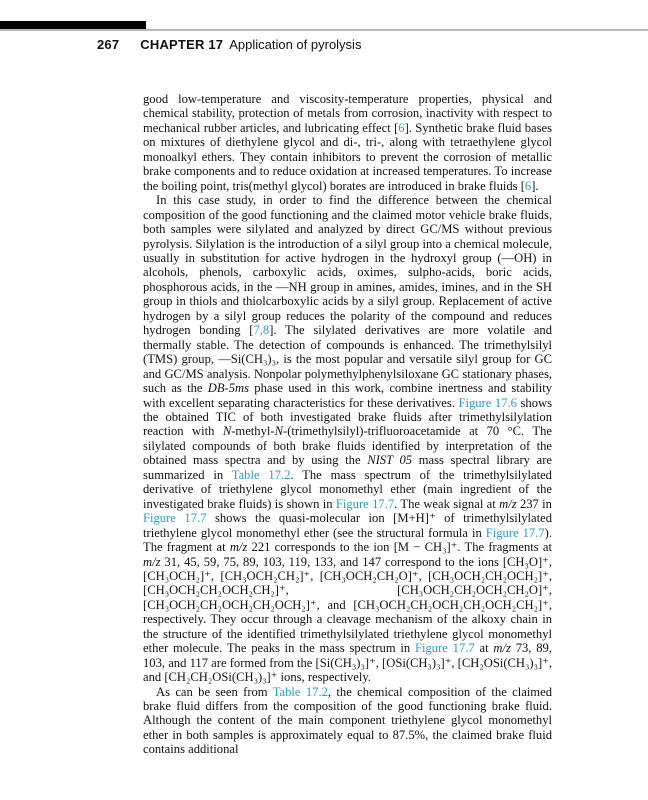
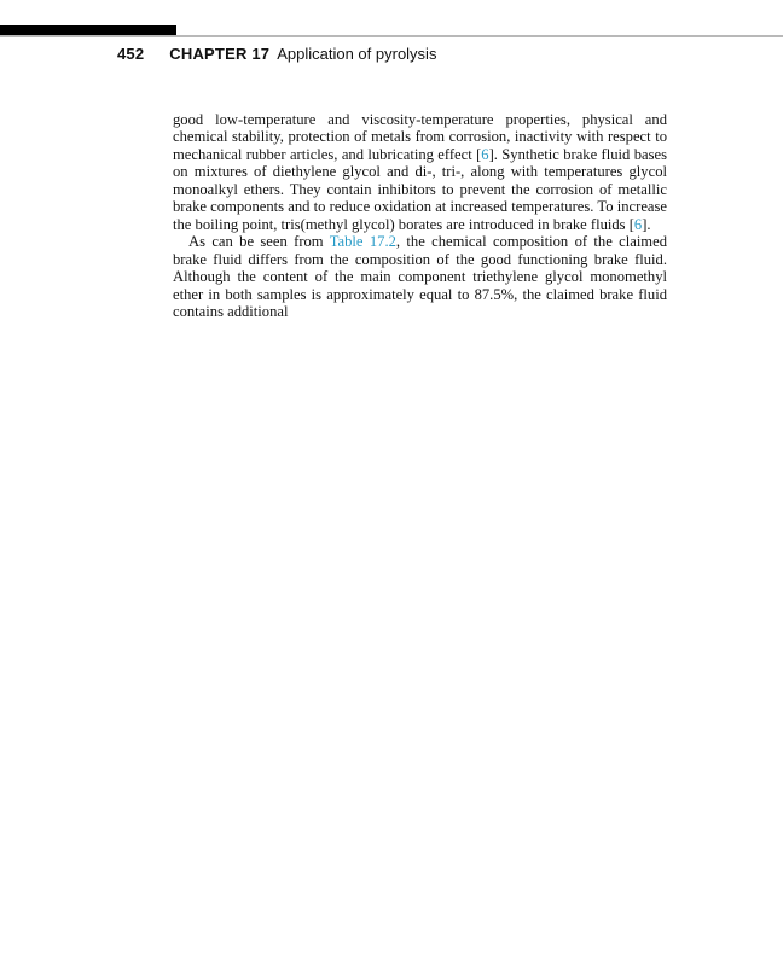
- 267 CHAPTER 17 Application of pyrolysis
+ 452 CHAPTER 17 Application of pyrolysis
- good low-temperature and viscosity-temperature properties, physical and chemical stability, protection of metals from corrosion, inactivity with respect to mechanical rubber articles, and lubricating effect [6]. Synthetic brake fluid bases on mixtures of diethylene glycol and di-, tri-, along with tetraethylene glycol monoalkyl ethers. They contain inhibitors to prevent the corrosion of metallic brake components and to reduce oxidation at increased temperatures. To increase the boiling point, tris(methyl glycol) borates are introduced in brake fluids [6].
+ good low-temperature and viscosity-temperature properties, physical and chemical stability, protection of metals from corrosion, inactivity with respect to mechanical rubber articles, and lubricating effect [6]. Synthetic brake fluid bases on mixtures of diethylene glycol and di-, tri-, along with temperatures glycol monoalkyl ethers. They contain inhibitors to prevent the corrosion of metallic brake components and to reduce oxidation at increased temperatures. To increase the boiling point, tris(methyl glycol) borates are introduced in brake fluids [6].
- In this case study, in order to find the difference between the chemical composition of the good functioning and the claimed motor vehicle brake fluids, both samples were silylated and analyzed by direct GC/MS without previous pyrolysis. Silylation is the introduction of a silyl group into a chemical molecule, usually in substitution for active hydrogen in the hydroxyl group (—OH) in alcohols, phenols, carboxylic acids, oximes, sulpho-acids, boric acids, phosphorous acids, in the —NH group in amines, amides, imines, and in the SH group in thiols and thiolcarboxylic acids by a silyl group. Replacement of active hydrogen by a silyl group reduces the polarity of the compound and reduces hydrogen bonding [7,8]. The silylated derivatives are more volatile and thermally stable. The detection of compounds is enhanced. The trimethylsilyl (TMS) group, —Si(CH₃)₃, is the most popular and versatile silyl group for GC and GC/MS analysis. Nonpolar polymethylphenylsiloxane GC stationary phases, such as the DB-5ms phase used in this work, combine inertness and stability with excellent separating characteristics for these derivatives. Figure 17.6 shows the obtained TIC of both investigated brake fluids after trimethylsilylation reaction with N-methyl-N-(trimethylsilyl)-trifluoroacetamide at 70 °C. The silylated compounds of both brake fluids identified by interpretation of the obtained mass spectra and by using the NIST 05 mass spectral library are summarized in Table 17.2. The mass spectrum of the trimethylsilylated derivative of triethylene glycol monomethyl ether (main ingredient of the investigated brake fluids) is shown in Figure 17.7. The weak signal at m/z 237 in Figure 17.7 shows the quasi-molecular ion [M+H]⁺ of trimethylsilylated triethylene glycol monomethyl ether (see the structural formula in Figure 17.7). The fragment at m/z 221 corresponds to the ion [M − CH₃]⁺. The fragments at m/z 31, 45, 59, 75, 89, 103, 119, 133, and 147 correspond to the ions [CH₃O]⁺, [CH₃OCH₂]⁺, [CH₃OCH₂CH₂]⁺, [CH₃OCH₂CH₂O]⁺, [CH₃OCH₂CH₂OCH₂]⁺, [CH₃OCH₂CH₂OCH₂CH₂]⁺, [CH₃OCH₂CH₂OCH₂CH₂O]⁺, [CH₃OCH₂CH₂OCH₂CH₂OCH₂]⁺, and [CH₃OCH₂CH₂OCH₂CH₂OCH₂CH₂]⁺, respectively. They occur through a cleavage mechanism of the alkoxy chain in the structure of the identified trimethylsilylated triethylene glycol monomethyl ether molecule. The peaks in the mass spectrum in Figure 17.7 at m/z 73, 89, 103, and 117 are formed from the [Si(CH₃)₃]⁺, [OSi(CH₃)₃]⁺, [CH₂OSi(CH₃)₃]⁺, and [CH₂CH₂OSi(CH₃)₃]⁺ ions, respectively.
  As can be seen from Table 17.2, the chemical composition of the claimed brake fluid differs from the composition of the good functioning brake fluid. Although the content of the main component triethylene glycol monomethyl ether in both samples is approximately equal to 87.5%, the claimed brake fluid contains additional
